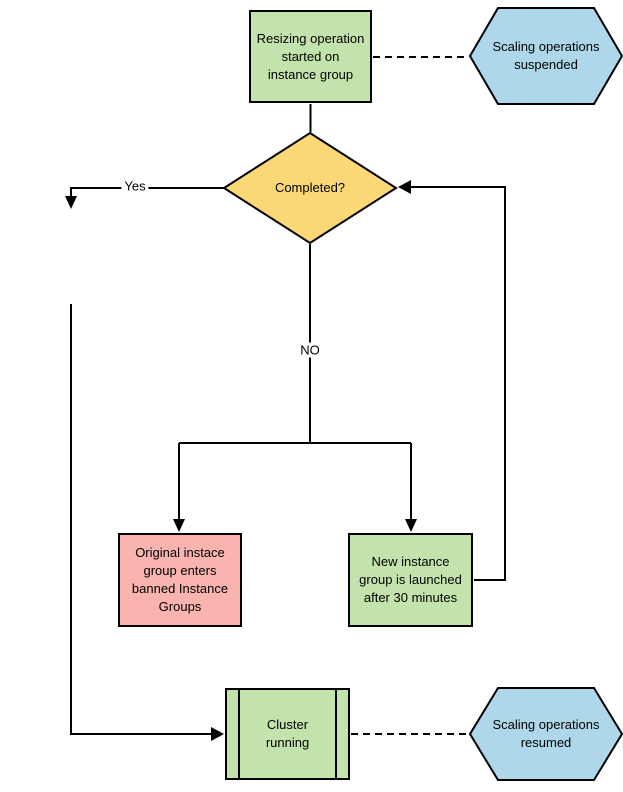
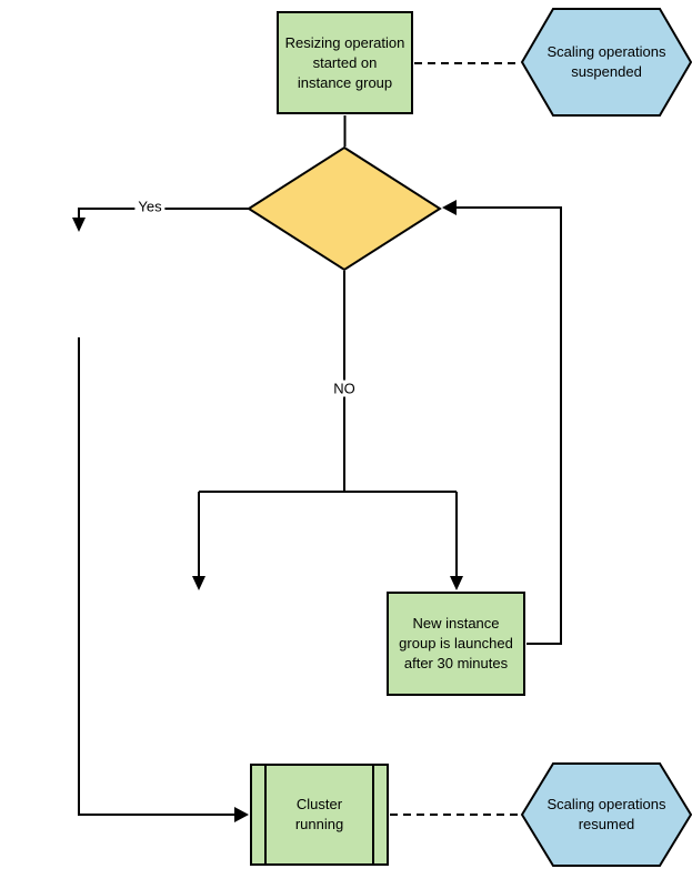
  Resizing operation
  started on
  instance group
  Scaling operations
  suspended
- Completed?
- Original instace
- group enters
- banned Instance
- Groups
  New instance
  group is launched
  after 30 minutes
  Cluster
  running
  Scaling operations
  resumed
  Yes
  NO
